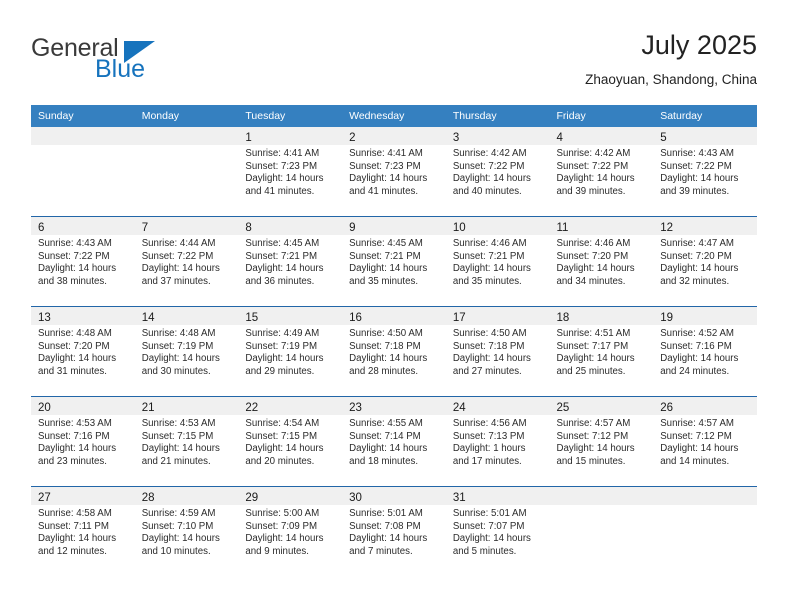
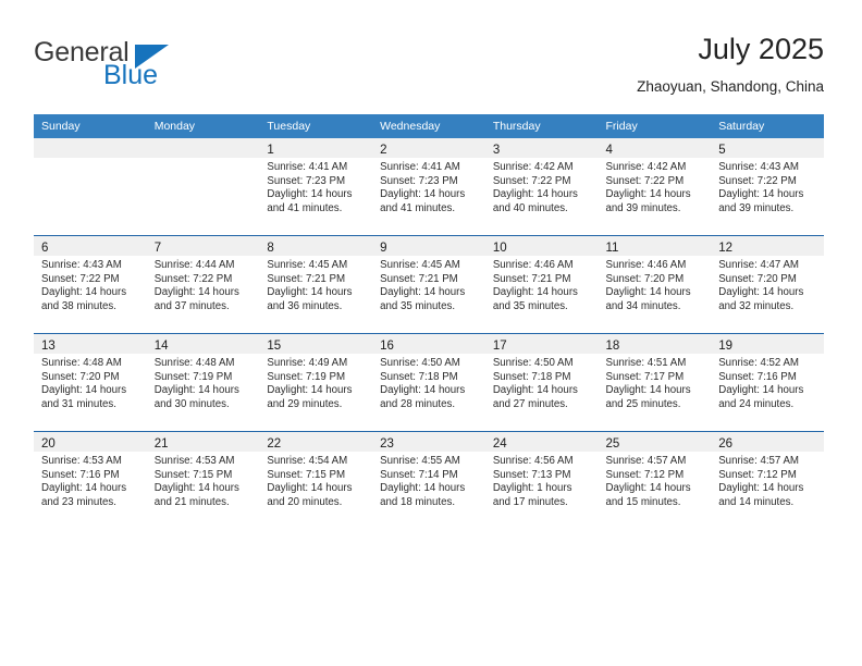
  General
  Blue
  July 2025
  Zhaoyuan, Shandong, China
  Sunday	Monday	Tuesday	Wednesday	Thursday	Friday	Saturday
  		1Sunrise: 4:41 AMSunset: 7:23 PMDaylight: 14 hours and 41 minutes.	2Sunrise: 4:41 AMSunset: 7:23 PMDaylight: 14 hours and 41 minutes.	3Sunrise: 4:42 AMSunset: 7:22 PMDaylight: 14 hours and 40 minutes.	4Sunrise: 4:42 AMSunset: 7:22 PMDaylight: 14 hours and 39 minutes.	5Sunrise: 4:43 AMSunset: 7:22 PMDaylight: 14 hours and 39 minutes.
  6Sunrise: 4:43 AMSunset: 7:22 PMDaylight: 14 hours and 38 minutes.	7Sunrise: 4:44 AMSunset: 7:22 PMDaylight: 14 hours and 37 minutes.	8Sunrise: 4:45 AMSunset: 7:21 PMDaylight: 14 hours and 36 minutes.	9Sunrise: 4:45 AMSunset: 7:21 PMDaylight: 14 hours and 35 minutes.	10Sunrise: 4:46 AMSunset: 7:21 PMDaylight: 14 hours and 35 minutes.	11Sunrise: 4:46 AMSunset: 7:20 PMDaylight: 14 hours and 34 minutes.	12Sunrise: 4:47 AMSunset: 7:20 PMDaylight: 14 hours and 32 minutes.
  13Sunrise: 4:48 AMSunset: 7:20 PMDaylight: 14 hours and 31 minutes.	14Sunrise: 4:48 AMSunset: 7:19 PMDaylight: 14 hours and 30 minutes.	15Sunrise: 4:49 AMSunset: 7:19 PMDaylight: 14 hours and 29 minutes.	16Sunrise: 4:50 AMSunset: 7:18 PMDaylight: 14 hours and 28 minutes.	17Sunrise: 4:50 AMSunset: 7:18 PMDaylight: 14 hours and 27 minutes.	18Sunrise: 4:51 AMSunset: 7:17 PMDaylight: 14 hours and 25 minutes.	19Sunrise: 4:52 AMSunset: 7:16 PMDaylight: 14 hours and 24 minutes.
  20Sunrise: 4:53 AMSunset: 7:16 PMDaylight: 14 hours and 23 minutes.	21Sunrise: 4:53 AMSunset: 7:15 PMDaylight: 14 hours and 21 minutes.	22Sunrise: 4:54 AMSunset: 7:15 PMDaylight: 14 hours and 20 minutes.	23Sunrise: 4:55 AMSunset: 7:14 PMDaylight: 14 hours and 18 minutes.	24Sunrise: 4:56 AMSunset: 7:13 PMDaylight: 1 hours and 17 minutes.	25Sunrise: 4:57 AMSunset: 7:12 PMDaylight: 14 hours and 15 minutes.	26Sunrise: 4:57 AMSunset: 7:12 PMDaylight: 14 hours and 14 minutes.
- 27Sunrise: 4:58 AMSunset: 7:11 PMDaylight: 14 hours and 12 minutes.	28Sunrise: 4:59 AMSunset: 7:10 PMDaylight: 14 hours and 10 minutes.	29Sunrise: 5:00 AMSunset: 7:09 PMDaylight: 14 hours and 9 minutes.	30Sunrise: 5:01 AMSunset: 7:08 PMDaylight: 14 hours and 7 minutes.	31Sunrise: 5:01 AMSunset: 7:07 PMDaylight: 14 hours and 5 minutes.
